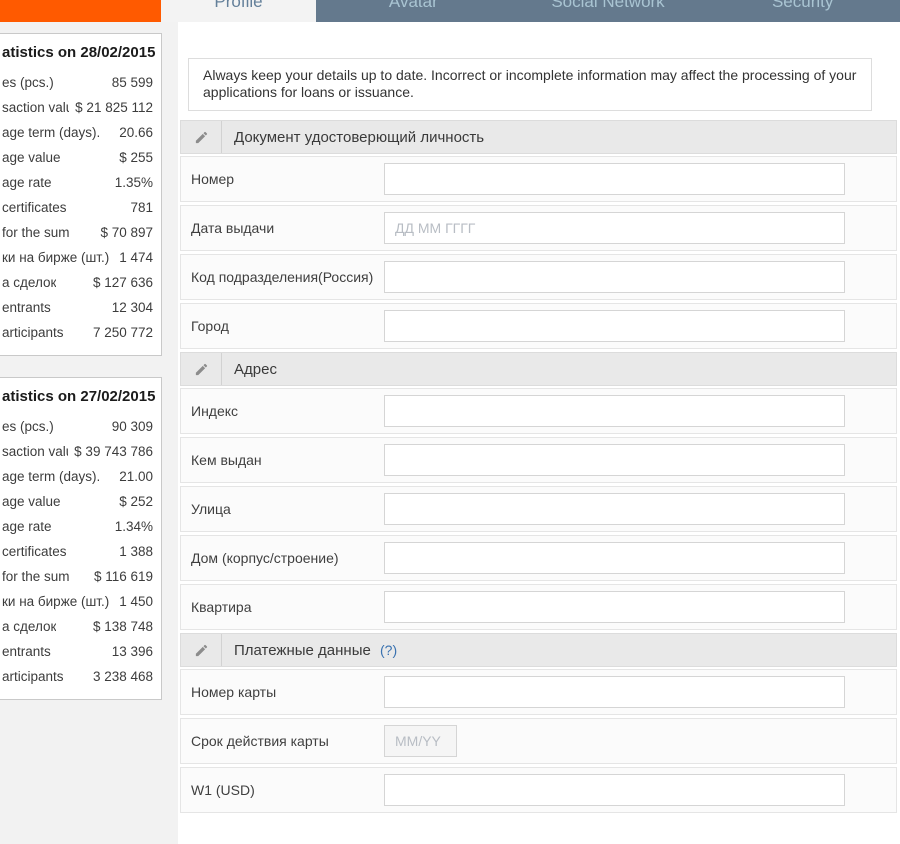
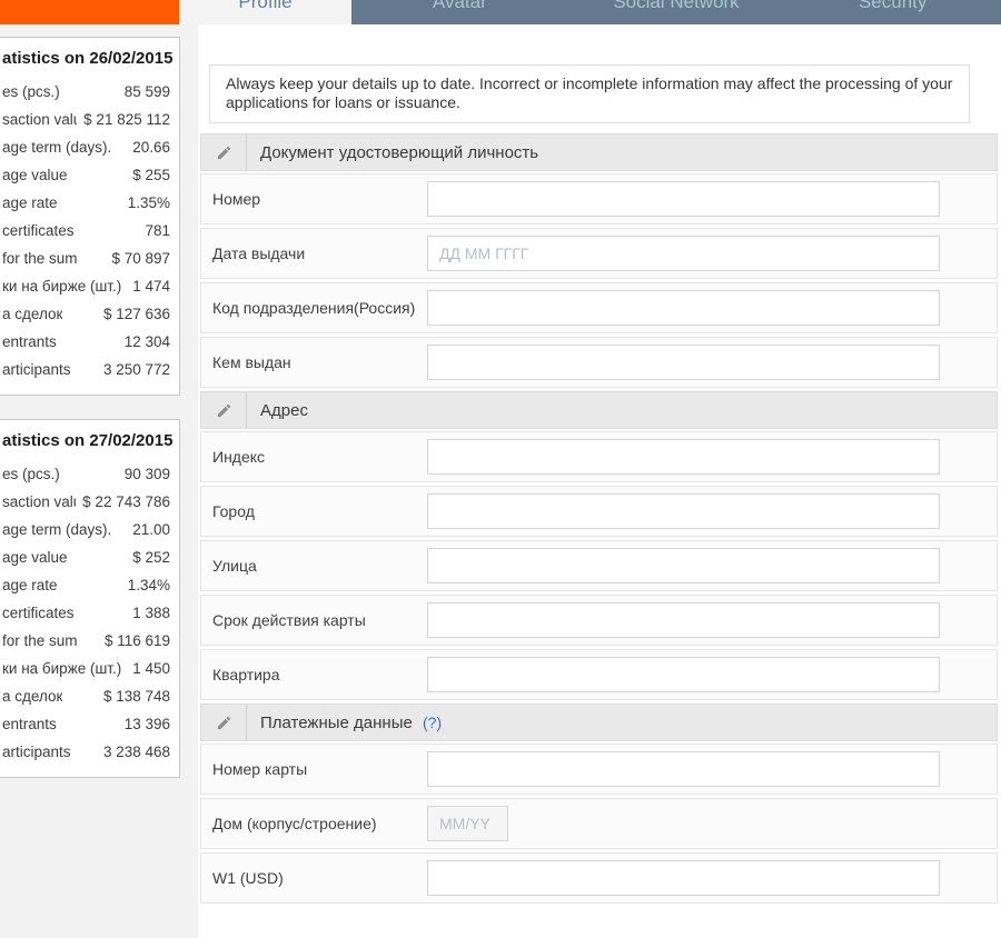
  Always keep your details up to date. Incorrect or incomplete information may affect the processing of your applications for loans or issuance.
  Документ удостоверющий личность
  Номер
  Дата выдачи
  ДД ММ ГГГГ
  Код подразделения(Россия)
- Город
+ Кем выдан
  Адрес
  Индекс
- Кем выдан
+ Город
  Улица
- Дом (корпус/строение)
+ Срок действия карты
  Квартира
  Платежные данные (?)
  Номер карты
- Срок действия карты
+ Дом (корпус/строение)
  MM/YY
  W1 (USD)
  Profile
  Avatar
  Social Network
  Security
- atistics on 28/02/2015
+ atistics on 26/02/2015
  es (pcs.)
  85 599
  saction val
  $ 21 825 112
  age term (days).
  20.66
  age value
  $ 255
  age rate
  1.35%
  certificates
  781
  for the sum
  $ 70 897
  ки на бирже (шт.)
  1 474
  а сделок
  $ 127 636
  entrants
  12 304
  articipants
- 7 250 772
+ 3 250 772
  atistics on 27/02/2015
  es (pcs.)
  90 309
  saction val
- $ 39 743 786
+ $ 22 743 786
  age term (days).
  21.00
  age value
  $ 252
  age rate
  1.34%
  certificates
  1 388
  for the sum
  $ 116 619
  ки на бирже (шт.)
  1 450
  а сделок
  $ 138 748
  entrants
  13 396
  articipants
  3 238 468
